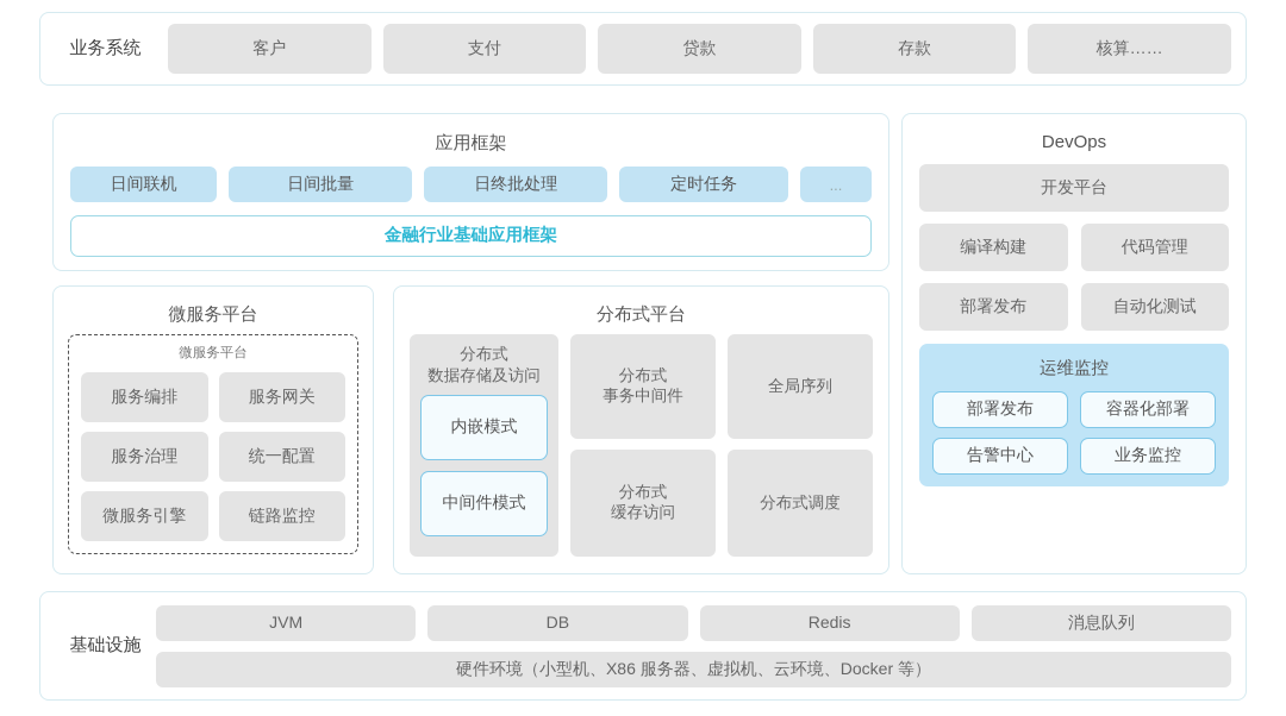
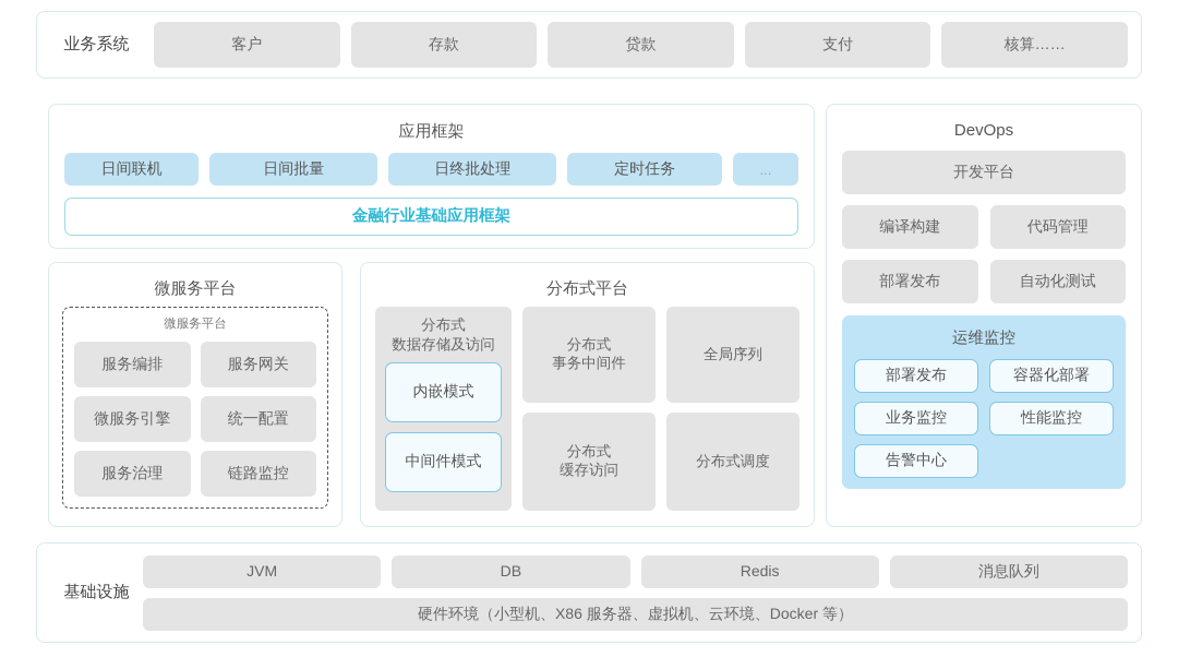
  业务系统
  客户
- 支付
+ 存款
  贷款
- 存款
+ 支付
  核算……
  应用框架
  日间联机
  日间批量
  日终批处理
  定时任务
  ...
  金融行业基础应用框架
  微服务平台
  微服务平台
  服务编排
  服务网关
- 服务治理
+ 微服务引擎
  统一配置
- 微服务引擎
+ 服务治理
  链路监控
  分布式平台
  分布式
  数据存储及访问
  内嵌模式
  中间件模式
  分布式
  事务中间件
  全局序列
  分布式
  缓存访问
  分布式调度
  DevOps
  开发平台
  编译构建
  代码管理
  部署发布
  自动化测试
  运维监控
  部署发布
  容器化部署
- 告警中心
+ 业务监控
+ 性能监控
- 业务监控
+ 告警中心
  基础设施
  JVM
  DB
  Redis
  消息队列
  硬件环境（小型机、X86 服务器、虚拟机、云环境、Docker 等）
